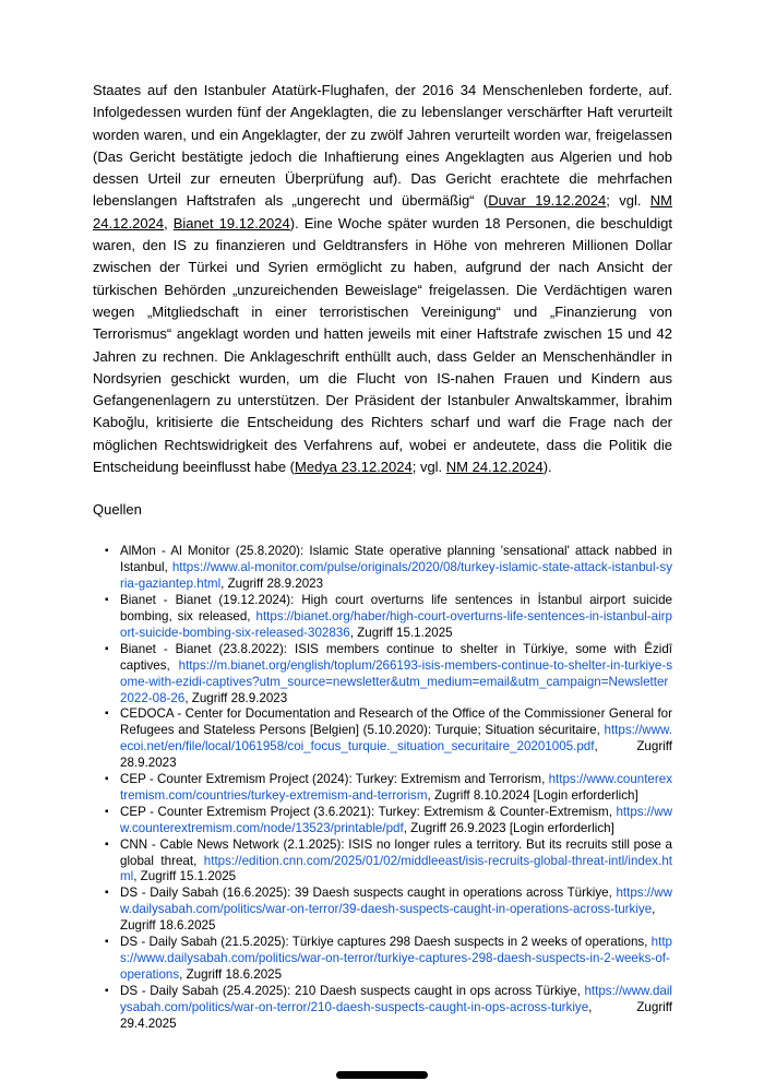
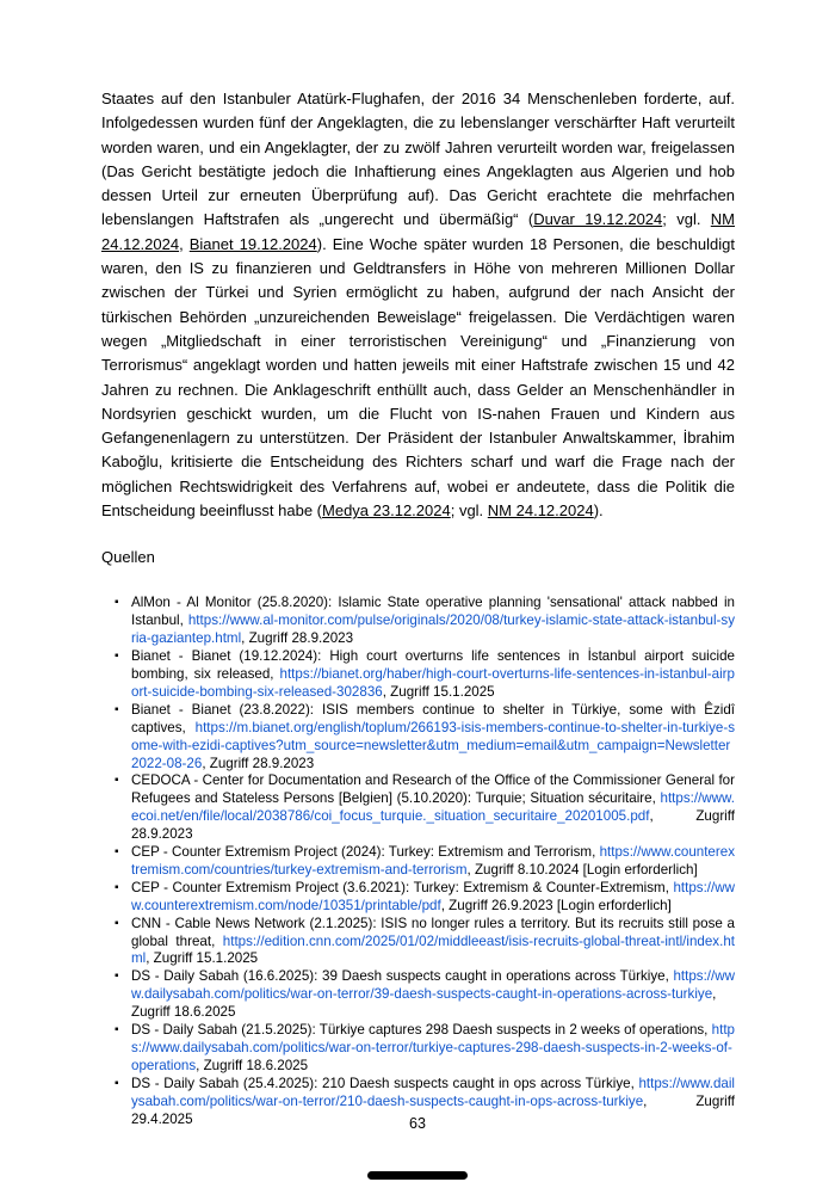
  Staates auf den Istanbuler Atatürk-Flughafen, der 2016 34 Menschenleben forderte, auf. Infolgedessen wurden fünf der Angeklagten, die zu lebenslanger verschärfter Haft verurteilt worden waren, und ein Angeklagter, der zu zwölf Jahren verurteilt worden war, freigelassen (Das Gericht bestätigte jedoch die Inhaftierung eines Angeklagten aus Algerien und hob dessen Urteil zur erneuten Überprüfung auf). Das Gericht erachtete die mehrfachen lebenslangen Haftstrafen als „ungerecht und übermäßig“ (Duvar 19.12.2024; vgl. NM 24.12.2024, Bianet 19.12.2024). Eine Woche später wurden 18 Personen, die beschuldigt waren, den IS zu finanzieren und Geldtransfers in Höhe von mehreren Millionen Dollar zwischen der Türkei und Syrien ermöglicht zu haben, aufgrund der nach Ansicht der türkischen Behörden „unzureichenden Beweislage“ freigelassen. Die Verdächtigen waren wegen „Mitgliedschaft in einer terroristischen Vereinigung“ und „Finanzierung von Terrorismus“ angeklagt worden und hatten jeweils mit einer Haftstrafe zwischen 15 und 42 Jahren zu rechnen. Die Anklageschrift enthüllt auch, dass Gelder an Menschenhändler in Nordsyrien geschickt wurden, um die Flucht von IS-nahen Frauen und Kindern aus Gefangenenlagern zu unterstützen. Der Präsident der Istanbuler Anwaltskammer, İbrahim Kaboğlu, kritisierte die Entscheidung des Richters scharf und warf die Frage nach der möglichen Rechtswidrigkeit des Verfahrens auf, wobei er andeutete, dass die Politik die Entscheidung beeinflusst habe (Medya 23.12.2024; vgl. NM 24.12.2024).
  Quellen
  ▪
  AlMon - Al Monitor (25.8.2020): Islamic State operative planning 'sensational' attack nabbed in Istanbul, https://www.al-monitor.com/pulse/originals/2020/08/turkey-islamic-state-attack-istanbul-syria-gaziantep.html, Zugriff 28.9.2023
  ▪
  Bianet - Bianet (19.12.2024): High court overturns life sentences in İstanbul airport suicide bombing, six released, https://bianet.org/haber/high-court-overturns-life-sentences-in-istanbul-airport-suicide-bombing-six-released-302836, Zugriff 15.1.2025
  ▪
  Bianet - Bianet (23.8.2022): ISIS members continue to shelter in Türkiye, some with Êzidî captives, https://m.bianet.org/english/toplum/266193-isis-members-continue-to-shelter-in-turkiye-some-with-ezidi-captives?utm_source=newsletter&utm_medium=email&utm_campaign=Newsletter 2022-08-26, Zugriff 28.9.2023
  ▪
- CEDOCA - Center for Documentation and Research of the Office of the Commissioner General for Refugees and Stateless Persons [Belgien] (5.10.2020): Turquie; Situation sécuritaire, https://www.ecoi.net/en/file/local/1061958/coi_focus_turquie._situation_securitaire_20201005.pdf, Zugriff 28.9.2023
+ CEDOCA - Center for Documentation and Research of the Office of the Commissioner General for Refugees and Stateless Persons [Belgien] (5.10.2020): Turquie; Situation sécuritaire, https://www.ecoi.net/en/file/local/2038786/coi_focus_turquie._situation_securitaire_20201005.pdf, Zugriff 28.9.2023
  ▪
  CEP - Counter Extremism Project (2024): Turkey: Extremism and Terrorism, https://www.counterextremism.com/countries/turkey-extremism-and-terrorism, Zugriff 8.10.2024 [Login erforderlich]
  ▪
- CEP - Counter Extremism Project (3.6.2021): Turkey: Extremism & Counter-Extremism, https://www.counterextremism.com/node/13523/printable/pdf, Zugriff 26.9.2023 [Login erforderlich]
+ CEP - Counter Extremism Project (3.6.2021): Turkey: Extremism & Counter-Extremism, https://www.counterextremism.com/node/10351/printable/pdf, Zugriff 26.9.2023 [Login erforderlich]
  ▪
  CNN - Cable News Network (2.1.2025): ISIS no longer rules a territory. But its recruits still pose a global threat, https://edition.cnn.com/2025/01/02/middleeast/isis-recruits-global-threat-intl/index.html, Zugriff 15.1.2025
  ▪
  DS - Daily Sabah (16.6.2025): 39 Daesh suspects caught in operations across Türkiye, https://www.dailysabah.com/politics/war-on-terror/39-daesh-suspects-caught-in-operations-across-turkiye, Zugriff 18.6.2025
  ▪
  DS - Daily Sabah (21.5.2025): Türkiye captures 298 Daesh suspects in 2 weeks of operations, https://www.dailysabah.com/politics/war-on-terror/turkiye-captures-298-daesh-suspects-in-2-weeks-of-operations, Zugriff 18.6.2025
  ▪
  DS - Daily Sabah (25.4.2025): 210 Daesh suspects caught in ops across Türkiye, https://www.dailysabah.com/politics/war-on-terror/210-daesh-suspects-caught-in-ops-across-turkiye, Zugriff 29.4.2025
+ 63
